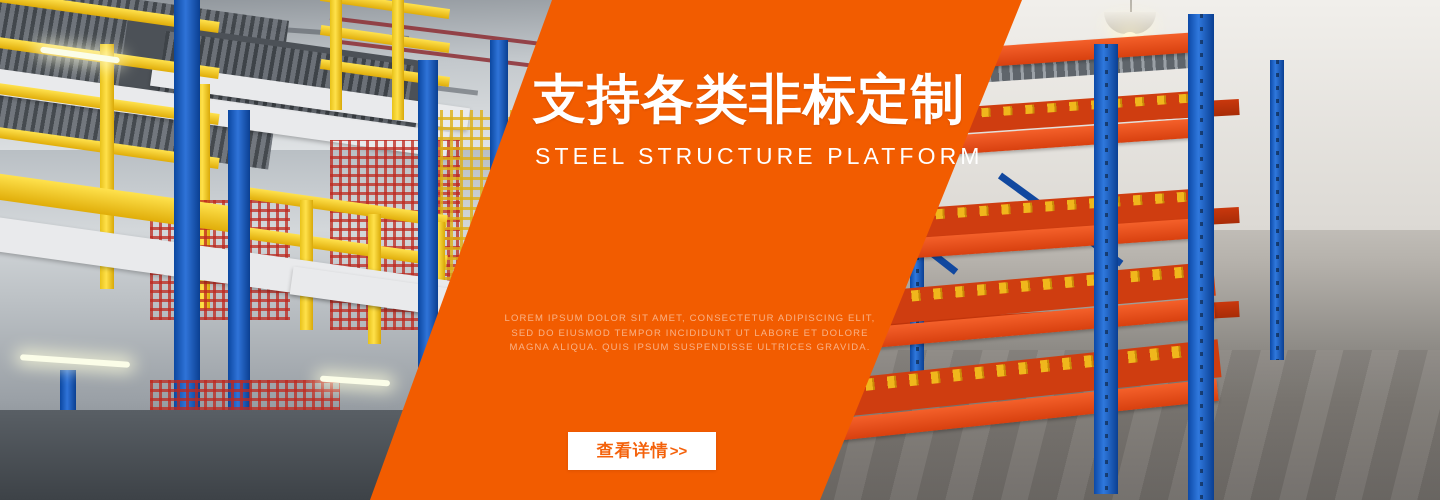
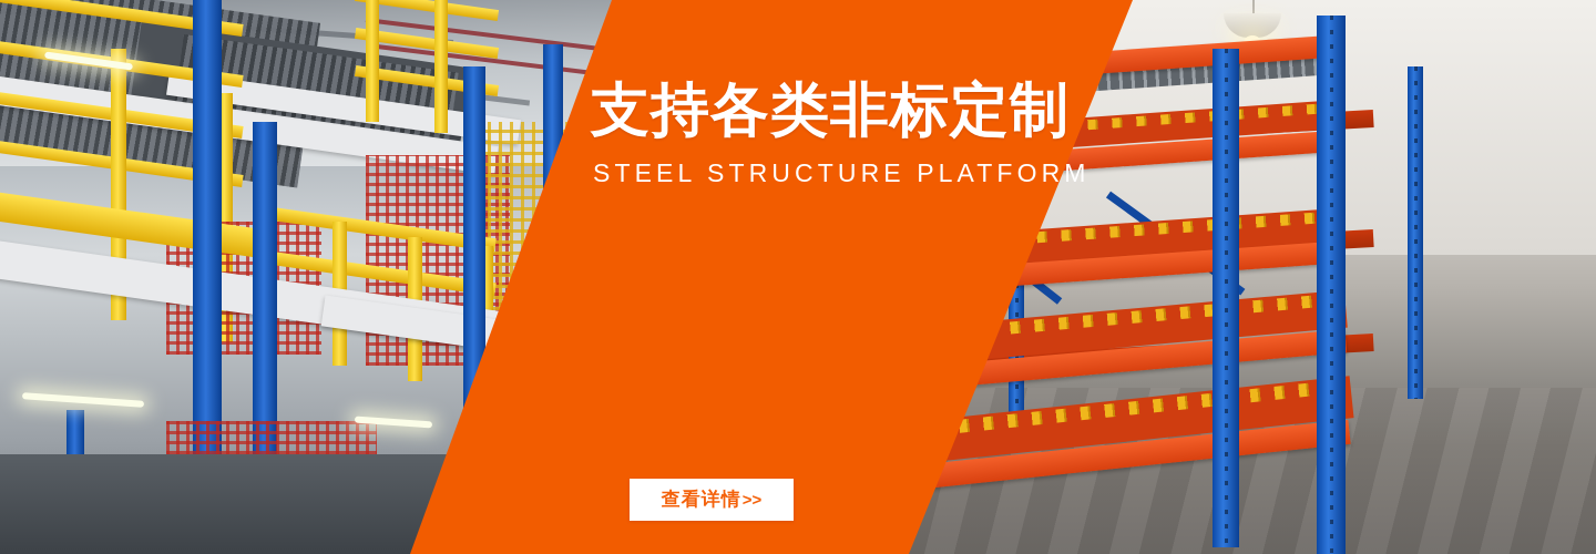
  支持各类非标定制
  STEEL STRUCTURE PLATFORM
- LOREM IPSUM DOLOR SIT AMET, CONSECTETUR ADIPISCING ELIT, SED DO EIUSMOD TEMPOR INCIDIDUNT UT LABORE ET DOLORE MAGNA ALIQUA. QUIS IPSUM SUSPENDISSE ULTRICES GRAVIDA.
  查看详情
  >>
